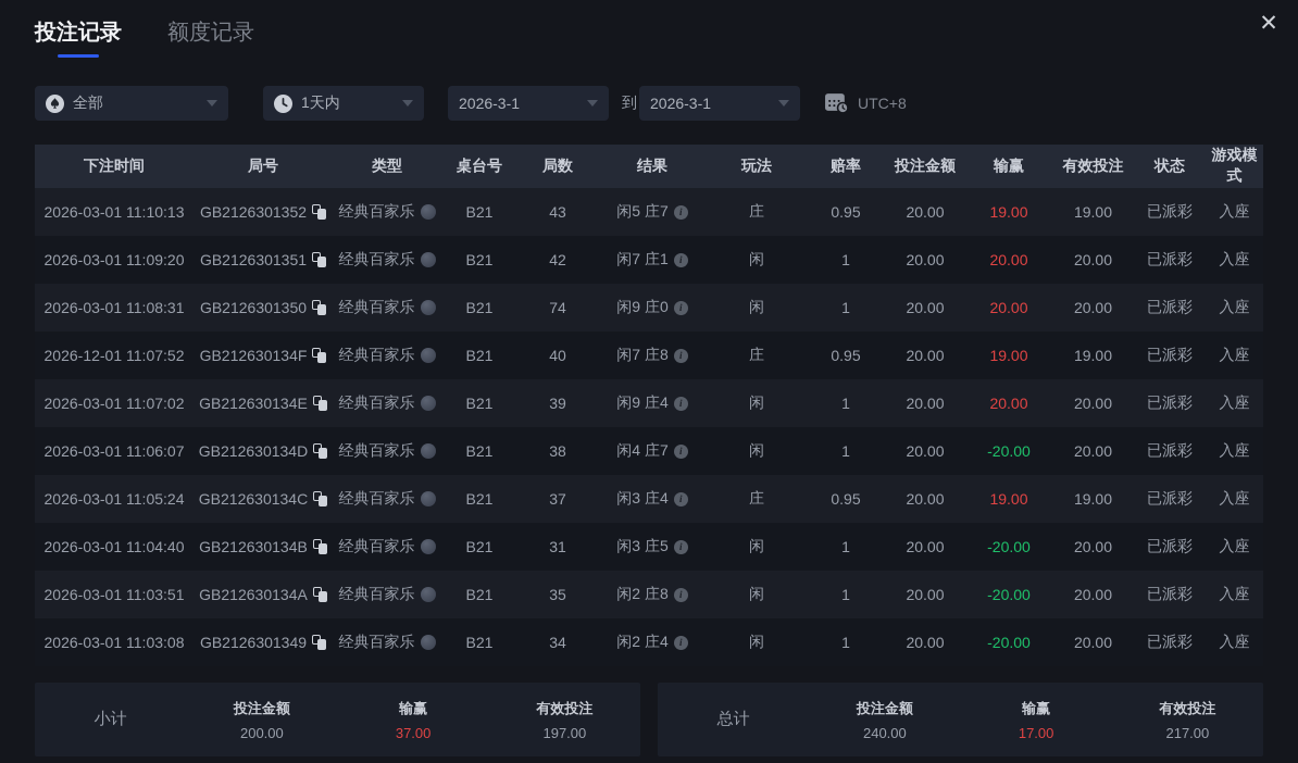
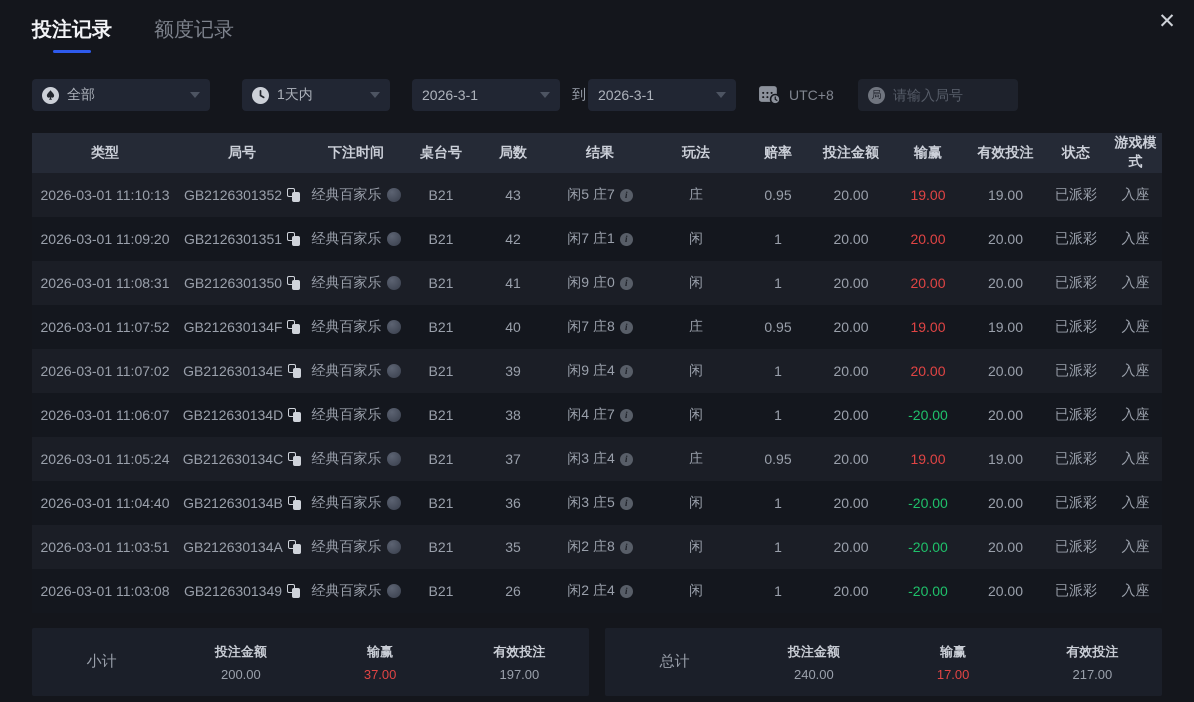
  投注记录
  额度记录
  ✕
  全部
  1天内
  2026-3-1
  到
  2026-3-1
  UTC+8
+ 局
+ 请输入局号
- 下注时间
+ 类型
  局号
- 类型
+ 下注时间
  桌台号
  局数
  结果
  玩法
  赔率
  投注金额
  输赢
  有效投注
  状态
  游戏模式
  2026-03-01 11:10:13
  GB2126301352
  经典百家乐
  B21
  43
  闲5 庄7
  i
  庄
  0.95
  20.00
  19.00
  19.00
  已派彩
  入座
  2026-03-01 11:09:20
  GB2126301351
  经典百家乐
  B21
  42
  闲7 庄1
  i
  闲
  1
  20.00
  20.00
  20.00
  已派彩
  入座
  2026-03-01 11:08:31
  GB2126301350
  经典百家乐
  B21
- 74
+ 41
  闲9 庄0
  i
  闲
  1
  20.00
  20.00
  20.00
  已派彩
  入座
- 2026-12-01 11:07:52
+ 2026-03-01 11:07:52
  GB212630134F
  经典百家乐
  B21
  40
  闲7 庄8
  i
  庄
  0.95
  20.00
  19.00
  19.00
  已派彩
  入座
  2026-03-01 11:07:02
  GB212630134E
  经典百家乐
  B21
  39
  闲9 庄4
  i
  闲
  1
  20.00
  20.00
  20.00
  已派彩
  入座
  2026-03-01 11:06:07
  GB212630134D
  经典百家乐
  B21
  38
  闲4 庄7
  i
  闲
  1
  20.00
  -20.00
  20.00
  已派彩
  入座
  2026-03-01 11:05:24
  GB212630134C
  经典百家乐
  B21
  37
  闲3 庄4
  i
  庄
  0.95
  20.00
  19.00
  19.00
  已派彩
  入座
  2026-03-01 11:04:40
  GB212630134B
  经典百家乐
  B21
- 31
+ 36
  闲3 庄5
  i
  闲
  1
  20.00
  -20.00
  20.00
  已派彩
  入座
  2026-03-01 11:03:51
  GB212630134A
  经典百家乐
  B21
  35
  闲2 庄8
  i
  闲
  1
  20.00
  -20.00
  20.00
  已派彩
  入座
  2026-03-01 11:03:08
  GB2126301349
  经典百家乐
  B21
- 34
+ 26
  闲2 庄4
  i
  闲
  1
  20.00
  -20.00
  20.00
  已派彩
  入座
  小计
  投注金额
  200.00
  输赢
  37.00
  有效投注
  197.00
  总计
  投注金额
  240.00
  输赢
  17.00
  有效投注
  217.00
